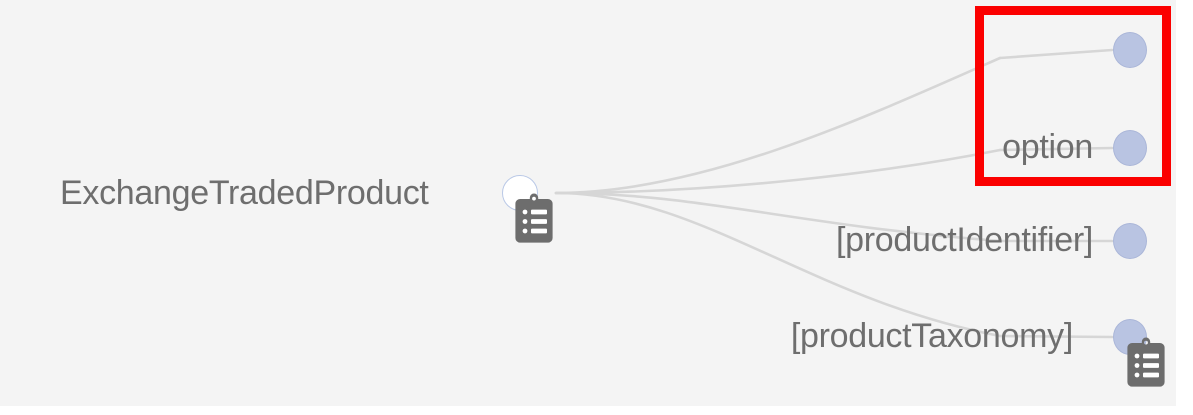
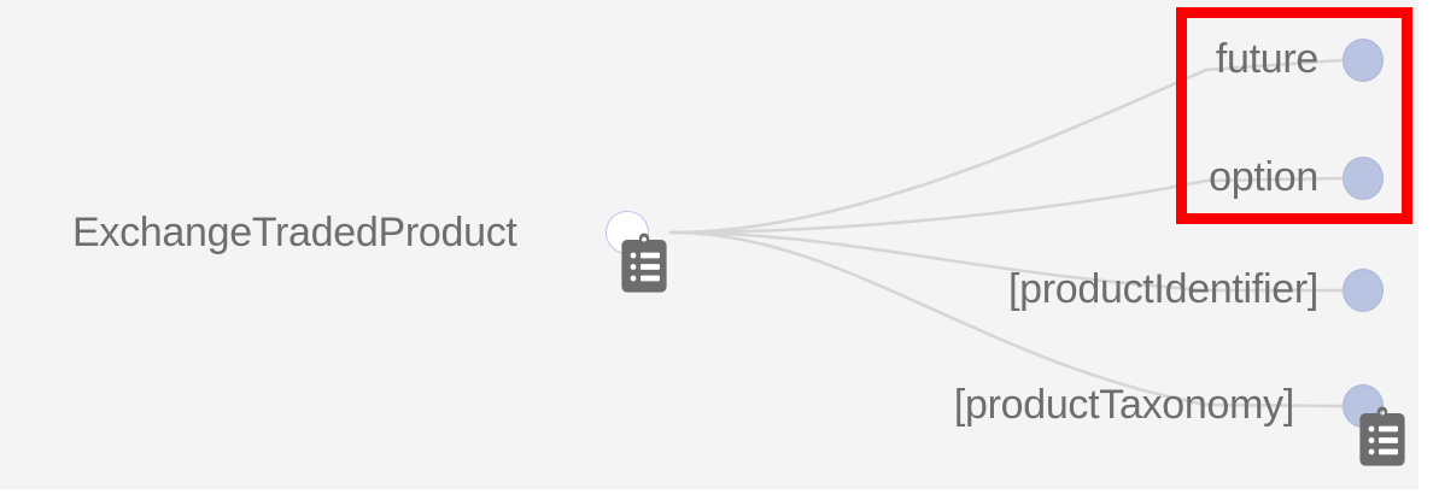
  ExchangeTradedProduct
+ future
  option
  [productIdentifier]
  [productTaxonomy]
